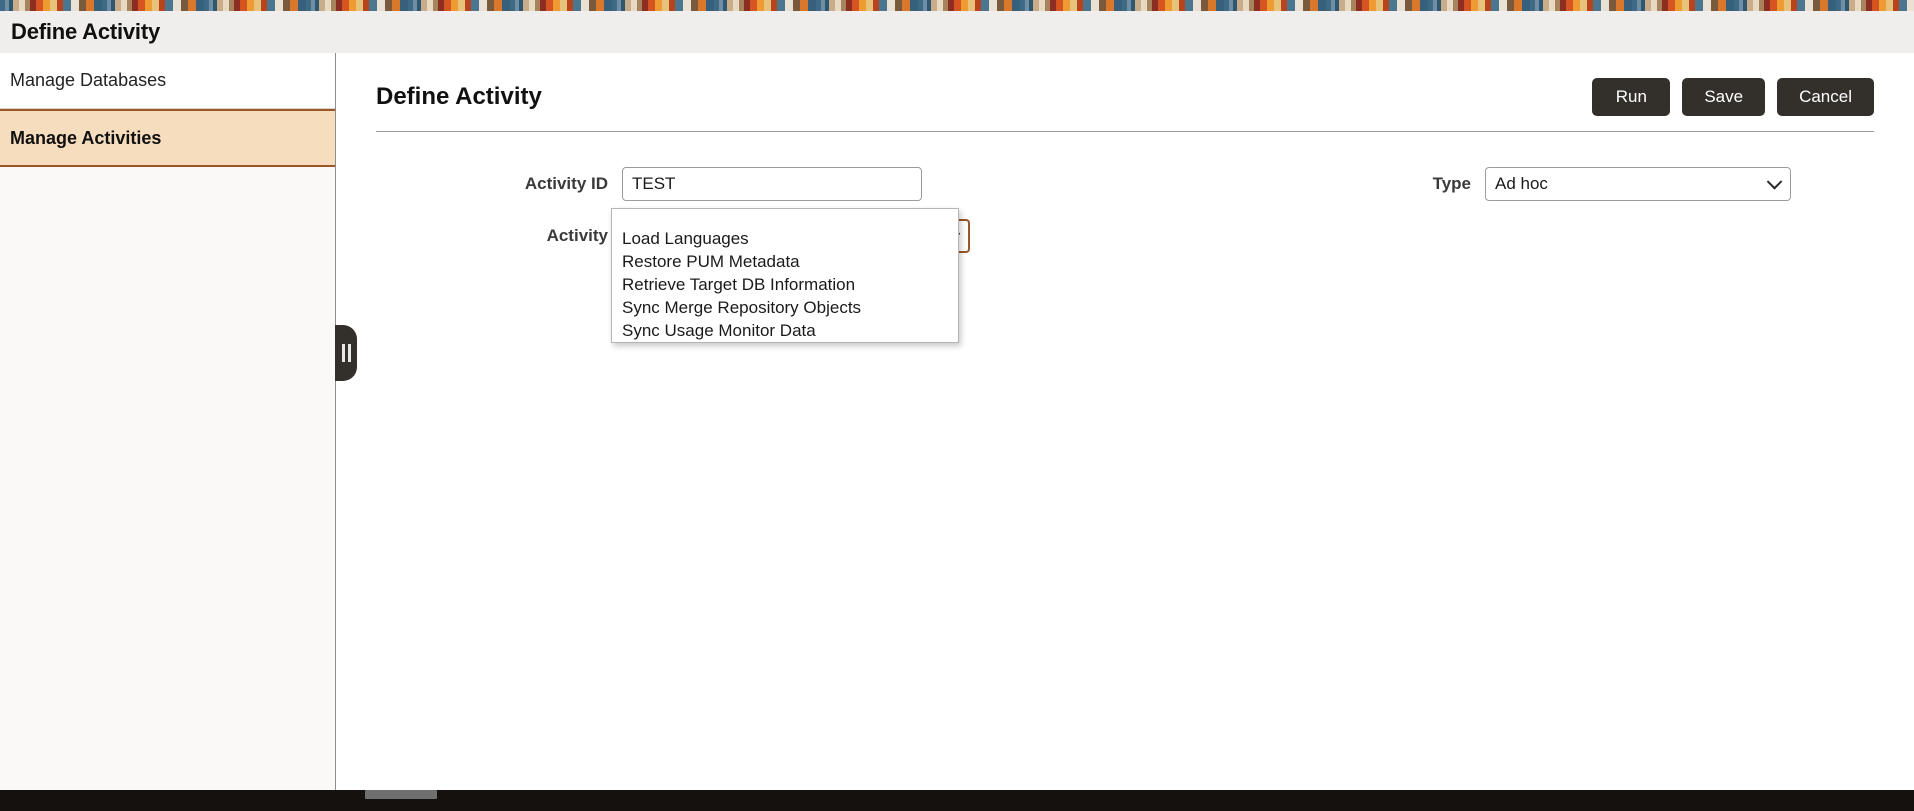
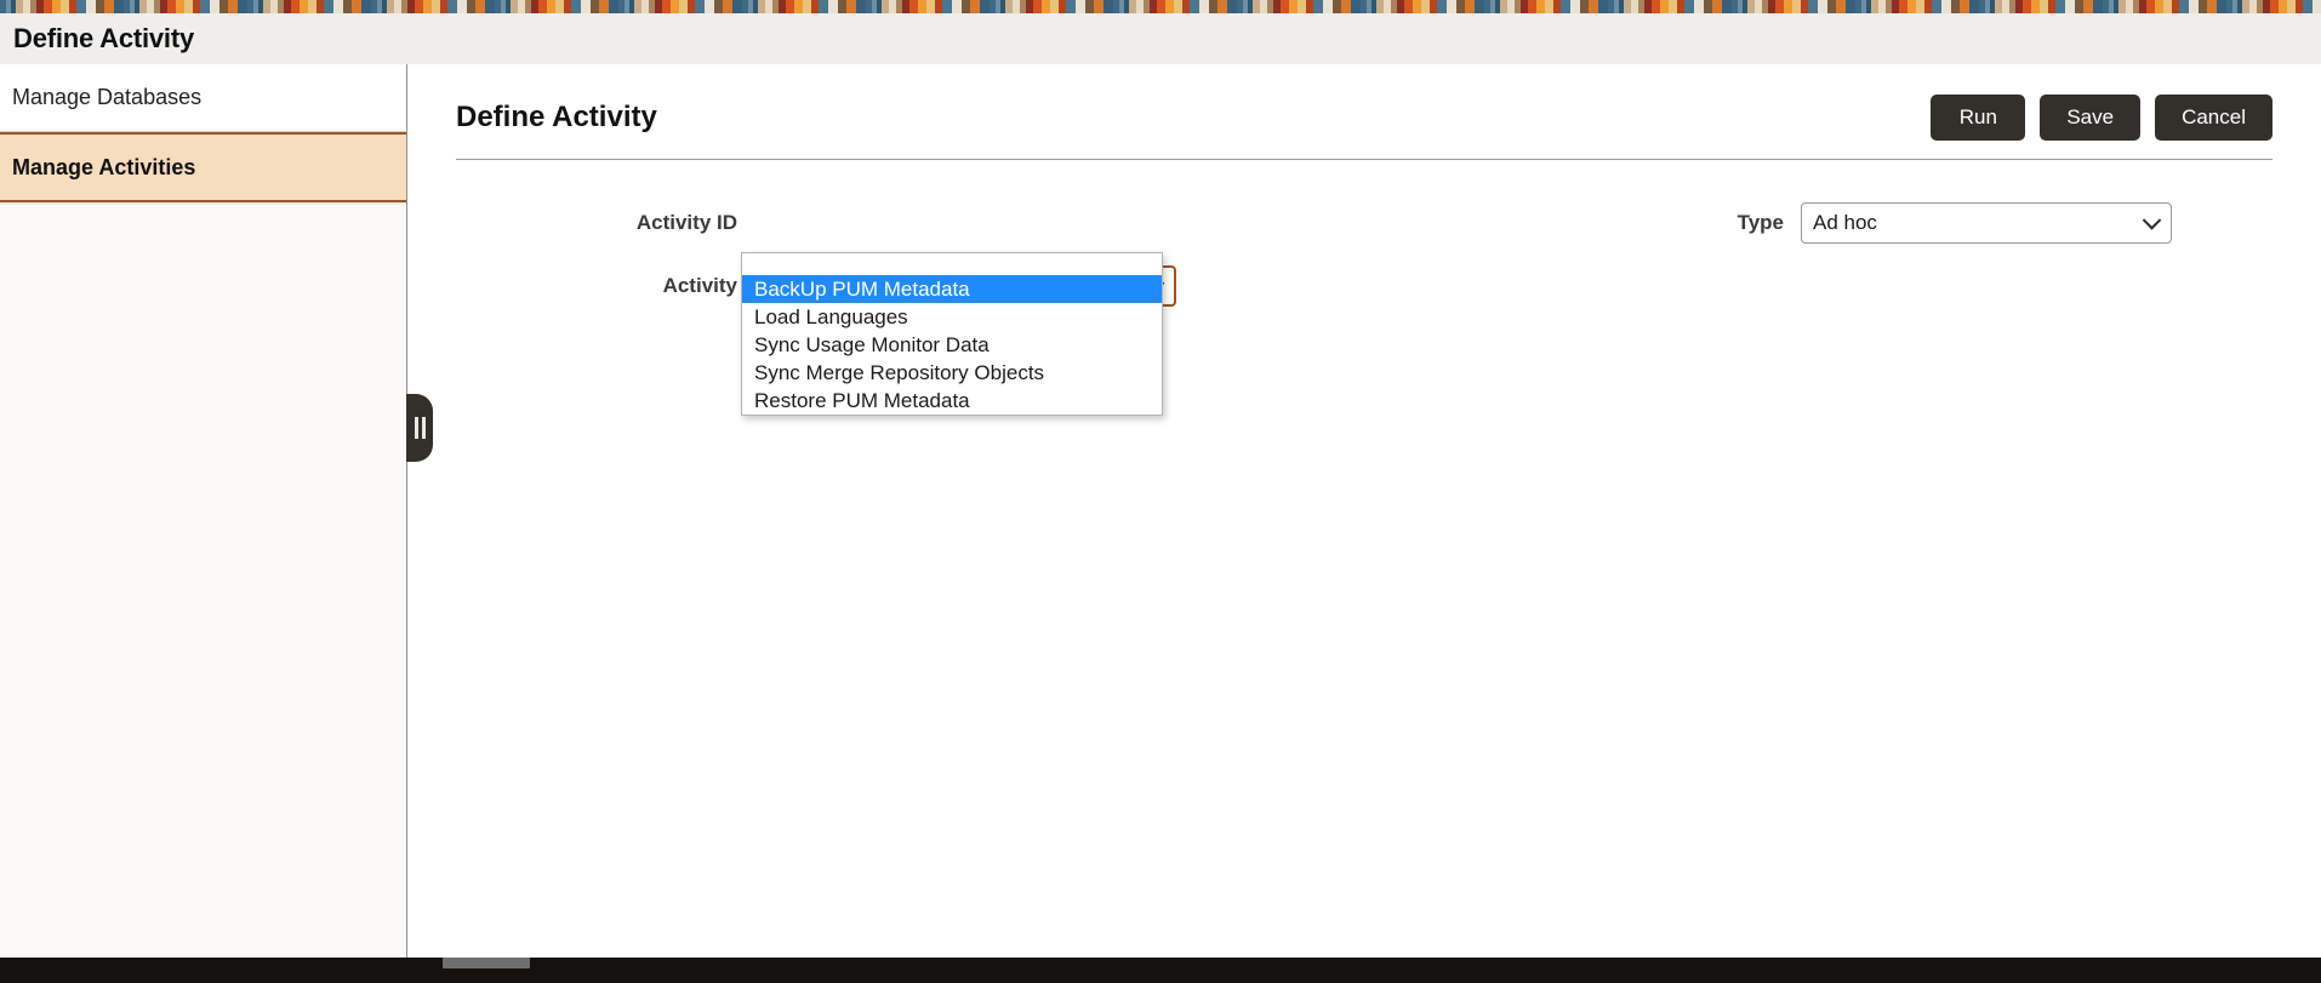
  Define Activity
  Manage Databases
  Manage Activities
  Define Activity
  Run
  Save
  Cancel
  Activity ID
- TEST
  Type
  Ad hoc
  Activity
+ BackUp PUM Metadata
  Load Languages
- Restore PUM Metadata
+ Sync Usage Monitor Data
- Retrieve Target DB Information
  Sync Merge Repository Objects
- Sync Usage Monitor Data
+ Restore PUM Metadata
